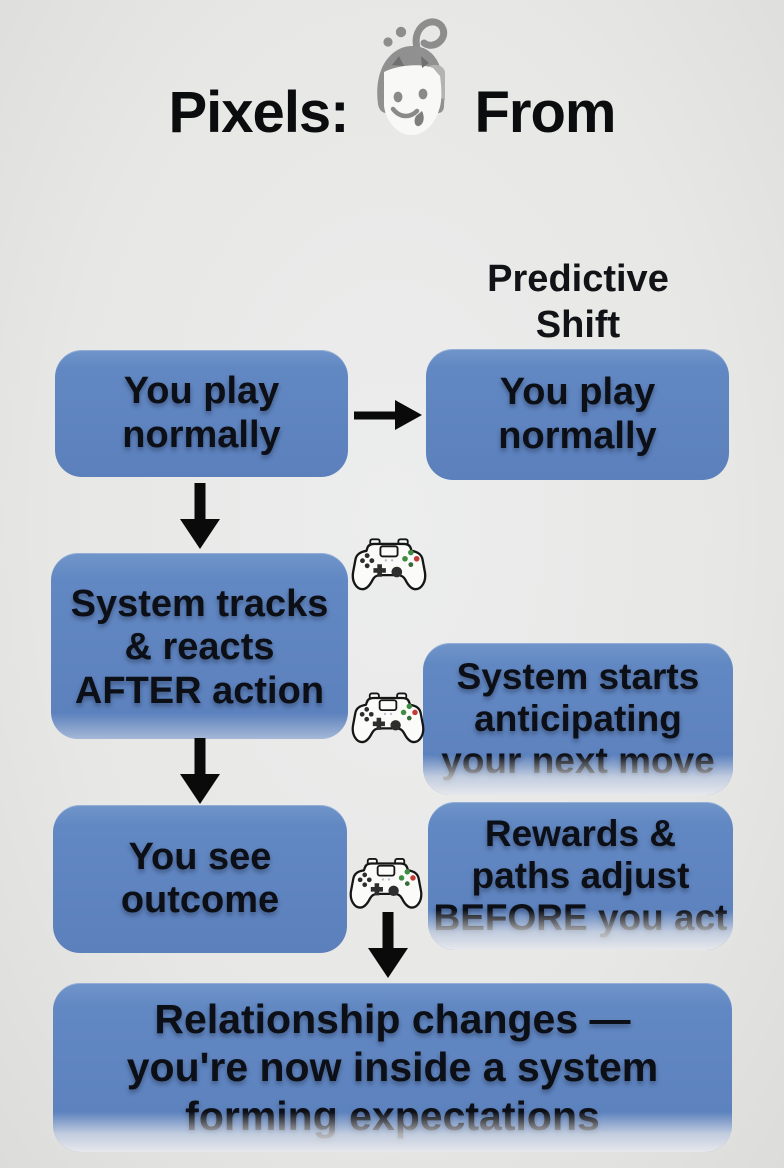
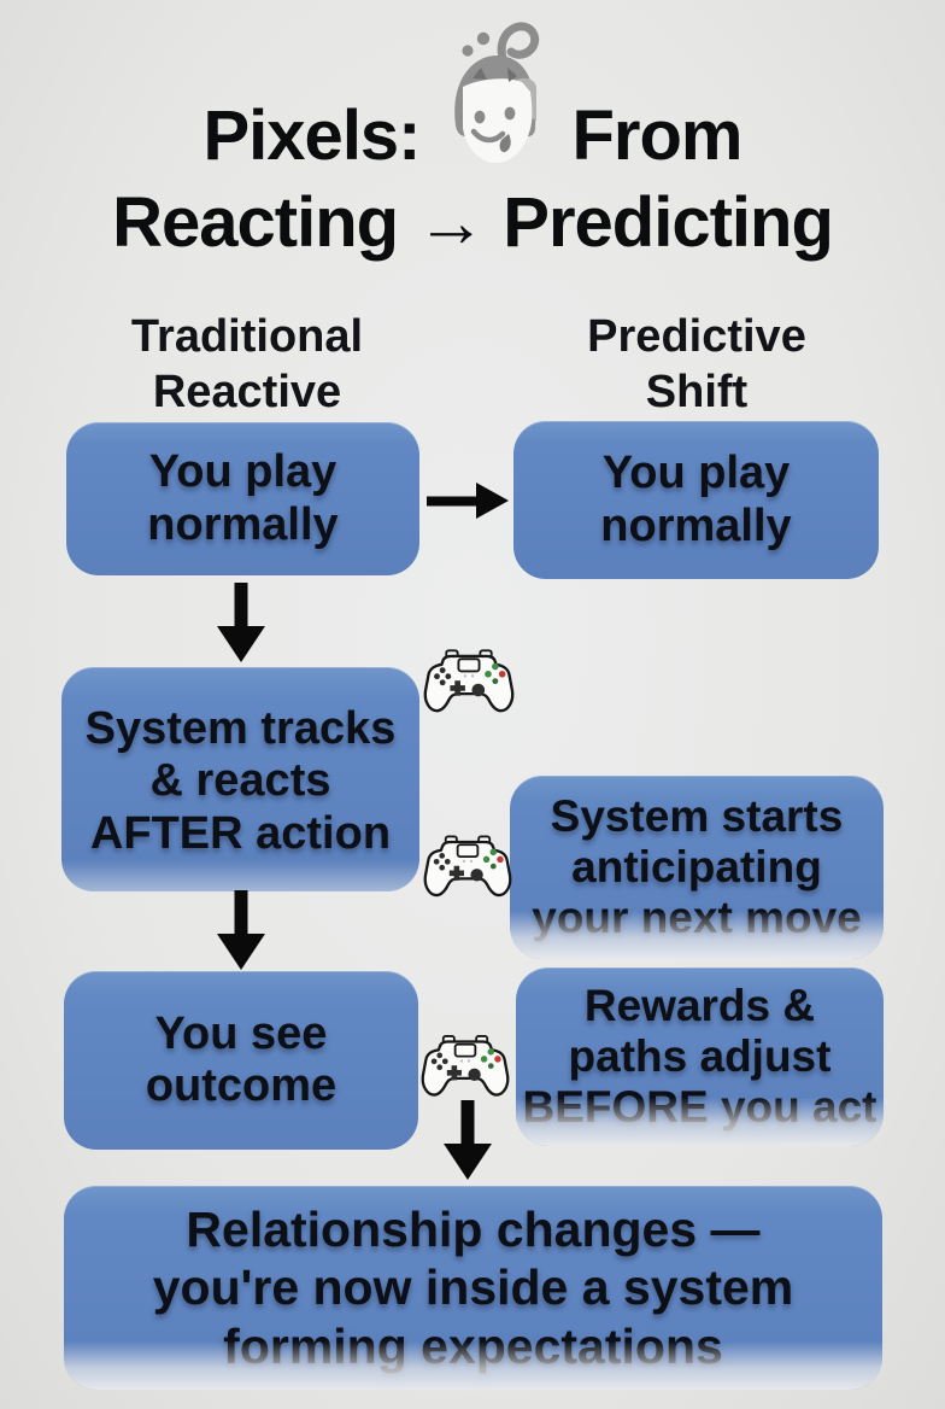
  Pixels:
  From
+ Reacting → Predicting
+ Traditional
+ Reactive
  Predictive
  Shift
  You play
  normally
  You play
  normally
  System tracks
  & reacts
  AFTER action
  System starts
  anticipating
  your next move
  You see
  outcome
  Rewards &
  paths adjust
  BEFORE you act
  Relationship changes —
  you're now inside a system
  forming expectations
